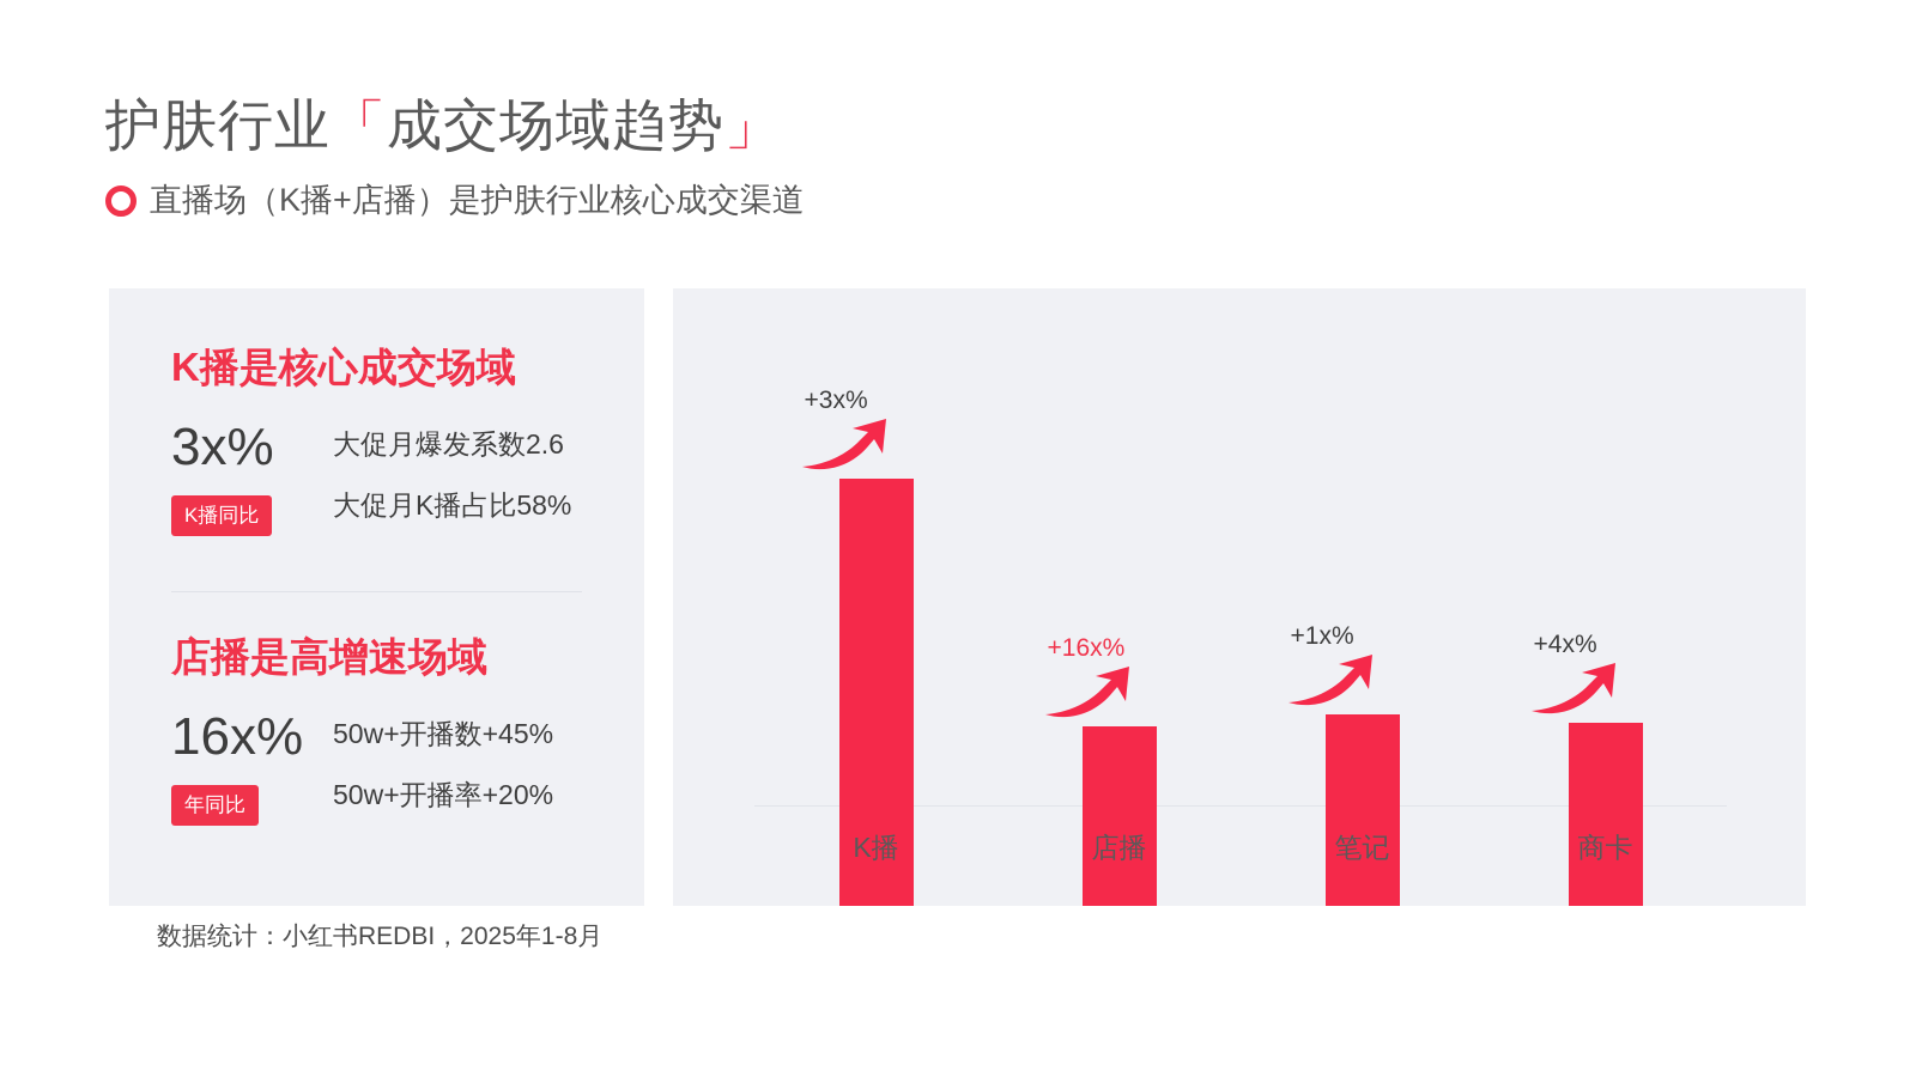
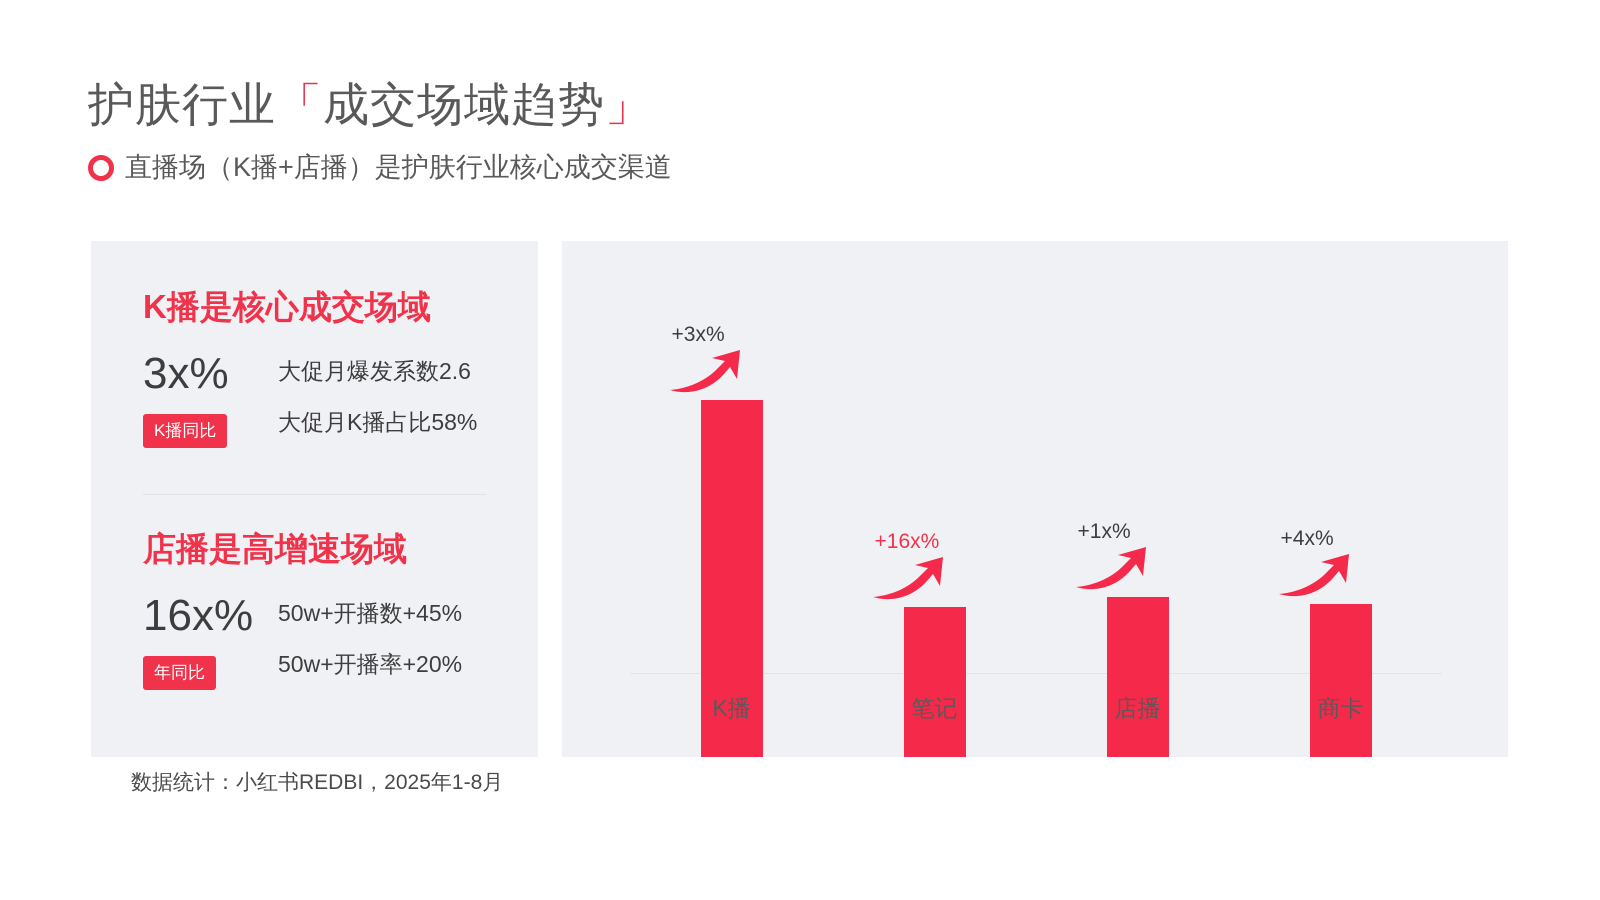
  护肤行业「成交场域趋势」
  直播场（K播+店播）是护肤行业核心成交渠道
  K播是核心成交场域
  3x%
  K播同比
  大促月爆发系数2.6
  大促月K播占比58%
  店播是高增速场域
  16x%
  年同比
  50w+开播数+45%
  50w+开播率+20%
  +3x%
  K播
  +16x%
- 店播
+ 笔记
  +1x%
- 笔记
+ 店播
  +4x%
  商卡
  数据统计：小红书REDBI，2025年1-8月
